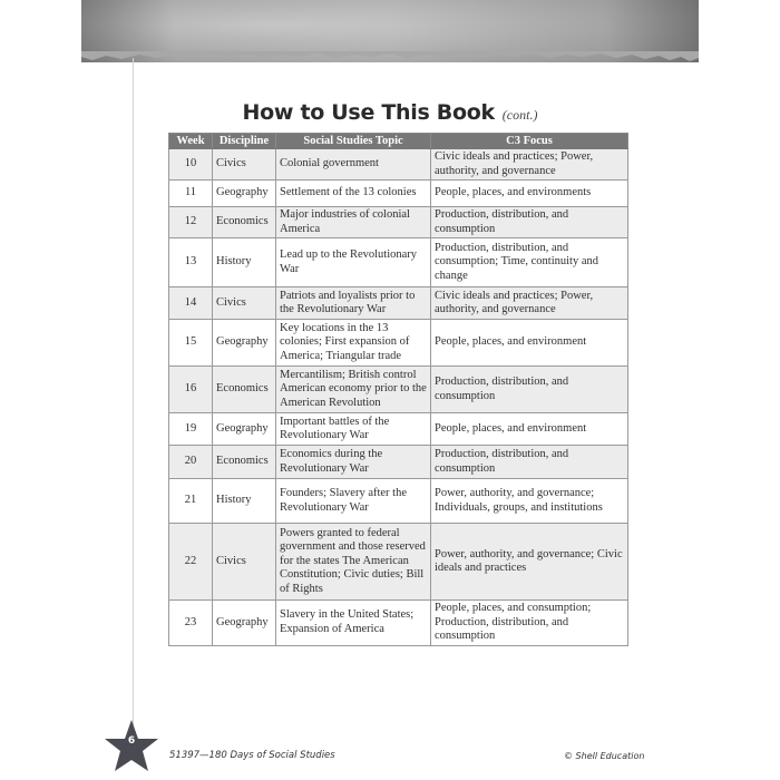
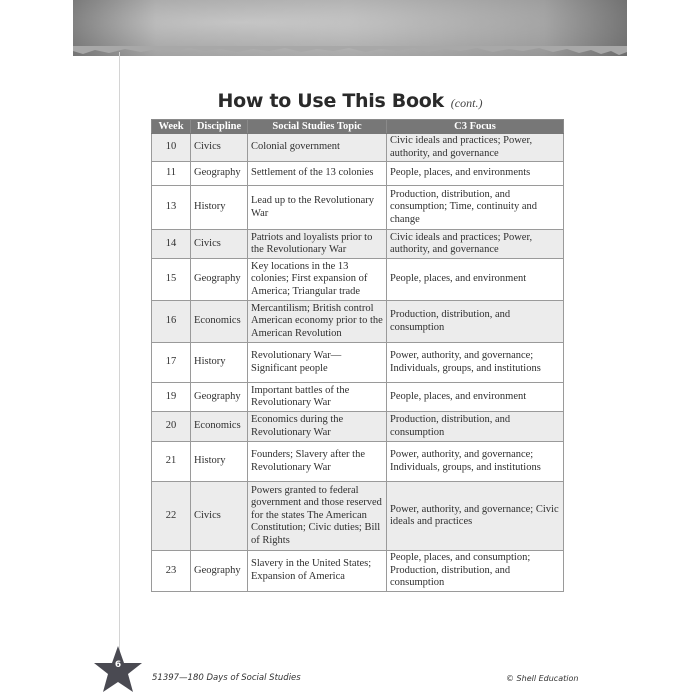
  How to Use This Book (cont.)
  Week	Discipline	Social Studies Topic	C3 Focus
  10	Civics	Colonial government	Civic ideals and practices; Power, authority, and governance
  11	Geography	Settlement of the 13 colonies	People, places, and environments
- 12	Economics	Major industries of colonial America	Production, distribution, and consumption
  13	History	Lead up to the Revolutionary War	Production, distribution, and consumption; Time, continuity and change
  14	Civics	Patriots and loyalists prior to the Revolutionary War	Civic ideals and practices; Power, authority, and governance
  15	Geography	Key locations in the 13 colonies; First expansion of America; Triangular trade	People, places, and environment
  16	Economics	Mercantilism; British control American economy prior to the American Revolution	Production, distribution, and consumption
+ 17	History	Revolutionary War—Significant people	Power, authority, and governance; Individuals, groups, and institutions
  19	Geography	Important battles of the Revolutionary War	People, places, and environment
  20	Economics	Economics during the Revolutionary War	Production, distribution, and consumption
  21	History	Founders; Slavery after the Revolutionary War	Power, authority, and governance; Individuals, groups, and institutions
  22	Civics	Powers granted to federal government and those reserved for the states The American Constitution; Civic duties; Bill of Rights	Power, authority, and governance; Civic ideals and practices
  23	Geography	Slavery in the United States; Expansion of America	People, places, and consumption; Production, distribution, and consumption
  6
  51397—180 Days of Social Studies
  © Shell Education
